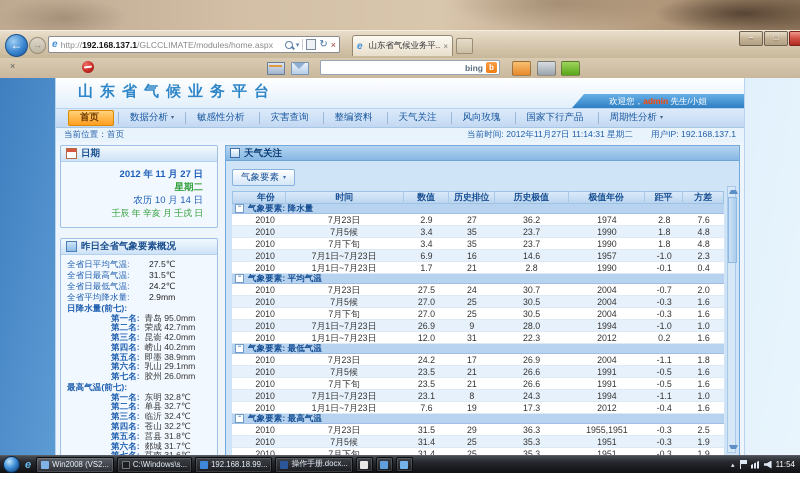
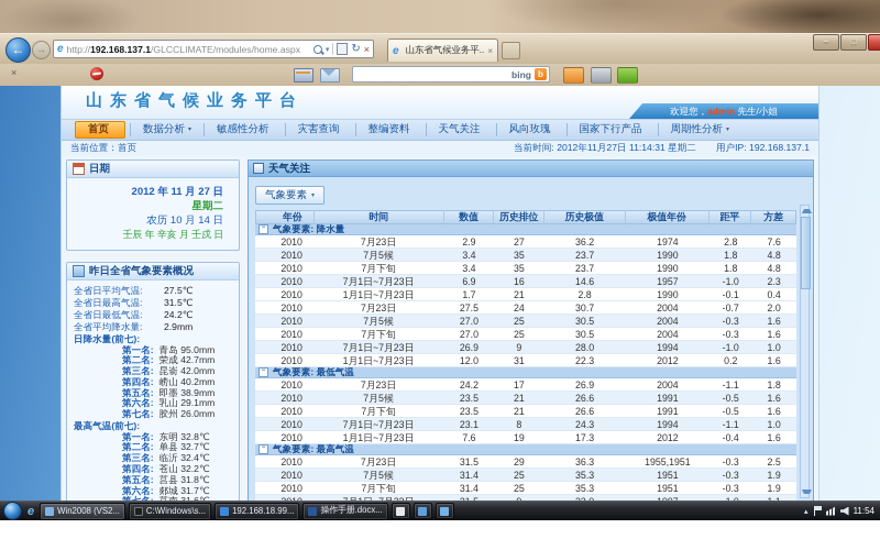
  –
  □
  ←
  →
  e
  http://192.168.137.1/GLCCLIMATE/modules/home.aspx
  ↻
  ×
  e
  山东省气候业务平..
  ×
  ×
  bing
  b
  山东省气候业务平台
  欢迎您，admin 先生/小姐
  首页
  数据分析
  敏感性分析
  灾害查询
  整编资料
  天气关注
  风向玫瑰
  国家下行产品
  周期性分析
  当前位置：首页
  当前时间: 2012年11月27日 11:14:31 星期二
  用户IP: 192.168.137.1
  日期
  2012 年 11 月 27 日
  星期二
  农历 10 月 14 日
  壬辰 年 辛亥 月 壬戌 日
  昨日全省气象要素概况
  全省日平均气温:
  27.5℃
  全省日最高气温:
  31.5℃
  全省日最低气温:
  24.2℃
  全省平均降水量:
  2.9mm
  日降水量(前七):
  第一名:
  青岛 95.0mm
  第二名:
  荣成 42.7mm
  第三名:
  昆嵛 42.0mm
  第四名:
  崂山 40.2mm
  第五名:
  即墨 38.9mm
  第六名:
  乳山 29.1mm
  第七名:
  胶州 26.0mm
  最高气温(前七):
  第一名:
  东明 32.8℃
  第二名:
  单县 32.7℃
  第三名:
  临沂 32.4℃
  第四名:
  苍山 32.2℃
  第五名:
  莒县 31.8℃
  第六名:
  郯城 31.7℃
  天气关注
  气象要素
  年份
  时间
  数值
  历史排位
  历史极值
  极值年份
  距平
  方差
  气象要素: 降水量
  2010
  7月23日
  2.9
  27
  36.2
  1974
  2.8
  7.6
  2010
  7月5候
  3.4
  35
  23.7
  1990
  1.8
  4.8
  2010
  7月下旬
  3.4
  35
  23.7
  1990
  1.8
  4.8
  2010
  7月1日~7月23日
  6.9
  16
  14.6
  1957
  -1.0
  2.3
  2010
  1月1日~7月23日
  1.7
  21
  2.8
  1990
  -0.1
  0.4
- 气象要素: 平均气温
  2010
  7月23日
  27.5
  24
  30.7
  2004
  -0.7
  2.0
  2010
  7月5候
  27.0
  25
  30.5
  2004
  -0.3
  1.6
  2010
  7月下旬
  27.0
  25
  30.5
  2004
  -0.3
  1.6
  2010
  7月1日~7月23日
  26.9
  9
  28.0
  1994
  -1.0
  1.0
  2010
  1月1日~7月23日
  12.0
  31
  22.3
  2012
  0.2
  1.6
  气象要素: 最低气温
  2010
  7月23日
  24.2
  17
  26.9
  2004
  -1.1
  1.8
  2010
  7月5候
  23.5
  21
  26.6
  1991
  -0.5
  1.6
  2010
  7月下旬
  23.5
  21
  26.6
  1991
  -0.5
  1.6
  2010
  7月1日~7月23日
  23.1
  8
  24.3
  1994
  -1.1
  1.0
  2010
  1月1日~7月23日
  7.6
  19
  17.3
  2012
  -0.4
  1.6
  气象要素: 最高气温
  2010
  7月23日
  31.5
  29
  36.3
  1955,1951
  -0.3
  2.5
  2010
  7月5候
  31.4
  25
  35.3
  1951
  -0.3
  1.9
  2010
  7月下旬
  31.4
  25
  35.3
  1951
  -0.3
  1.9
  e
  Win2008 (VS2...
  C:\Windows\s...
  192.168.18.99...
  操作手册.docx...
  11:54
